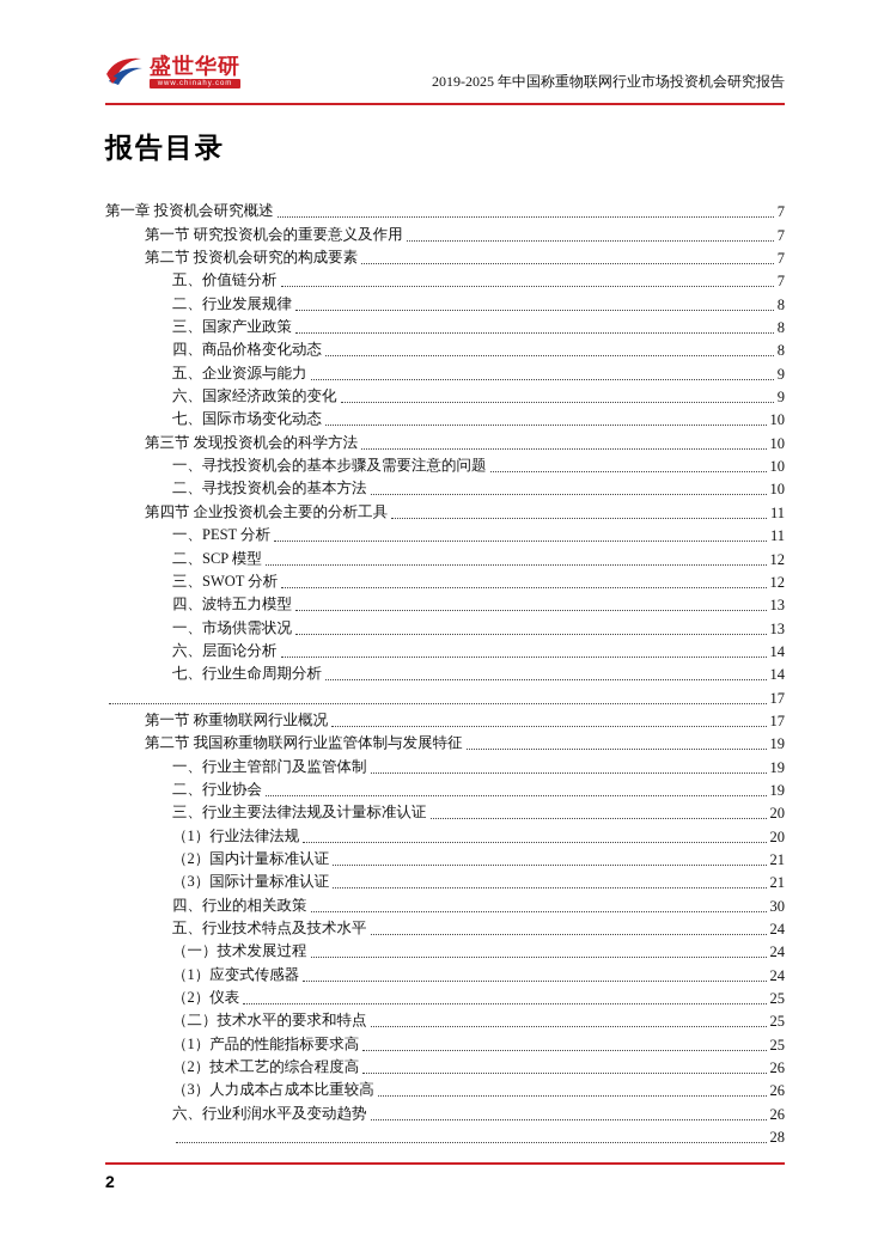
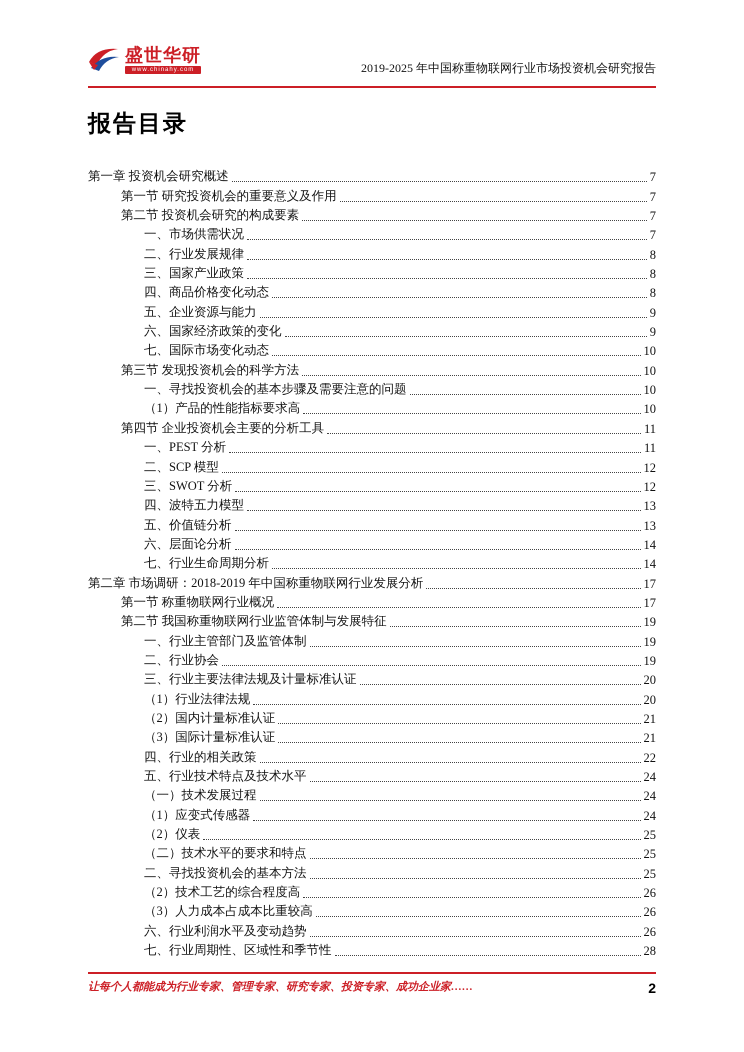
  盛世华研
  2019-2025 年中国称重物联网行业市场投资机会研究报告
  报告目录
  第一章 投资机会研究概述
  7
  第一节 研究投资机会的重要意义及作用
  7
  第二节 投资机会研究的构成要素
  7
- 五、价值链分析
+ 一、市场供需状况
  7
  二、行业发展规律
  8
  三、国家产业政策
  8
  四、商品价格变化动态
  8
  五、企业资源与能力
  9
  六、国家经济政策的变化
  9
  七、国际市场变化动态
  10
  第三节 发现投资机会的科学方法
  10
  一、寻找投资机会的基本步骤及需要注意的问题
  10
- 二、寻找投资机会的基本方法
+ （1）产品的性能指标要求高
  10
  第四节 企业投资机会主要的分析工具
  11
  一、PEST 分析
  11
  二、SCP 模型
  12
  三、SWOT 分析
  12
  四、波特五力模型
  13
- 一、市场供需状况
+ 五、价值链分析
  13
  六、层面论分析
  14
  七、行业生命周期分析
  14
+ 第二章 市场调研：2018-2019 年中国称重物联网行业发展分析
  17
  第一节 称重物联网行业概况
  17
  第二节 我国称重物联网行业监管体制与发展特征
  19
  一、行业主管部门及监管体制
  19
  二、行业协会
  19
  三、行业主要法律法规及计量标准认证
  20
  （1）行业法律法规
  20
  （2）国内计量标准认证
  21
  （3）国际计量标准认证
  21
  四、行业的相关政策
- 30
+ 22
  五、行业技术特点及技术水平
  24
  （一）技术发展过程
  24
  （1）应变式传感器
  24
  （2）仪表
  25
  （二）技术水平的要求和特点
  25
- （1）产品的性能指标要求高
+ 二、寻找投资机会的基本方法
  25
  （2）技术工艺的综合程度高
  26
  （3）人力成本占成本比重较高
  26
  六、行业利润水平及变动趋势
  26
+ 七、行业周期性、区域性和季节性
  28
+ 让每个人都能成为行业专家、管理专家、研究专家、投资专家、成功企业家……
  2
